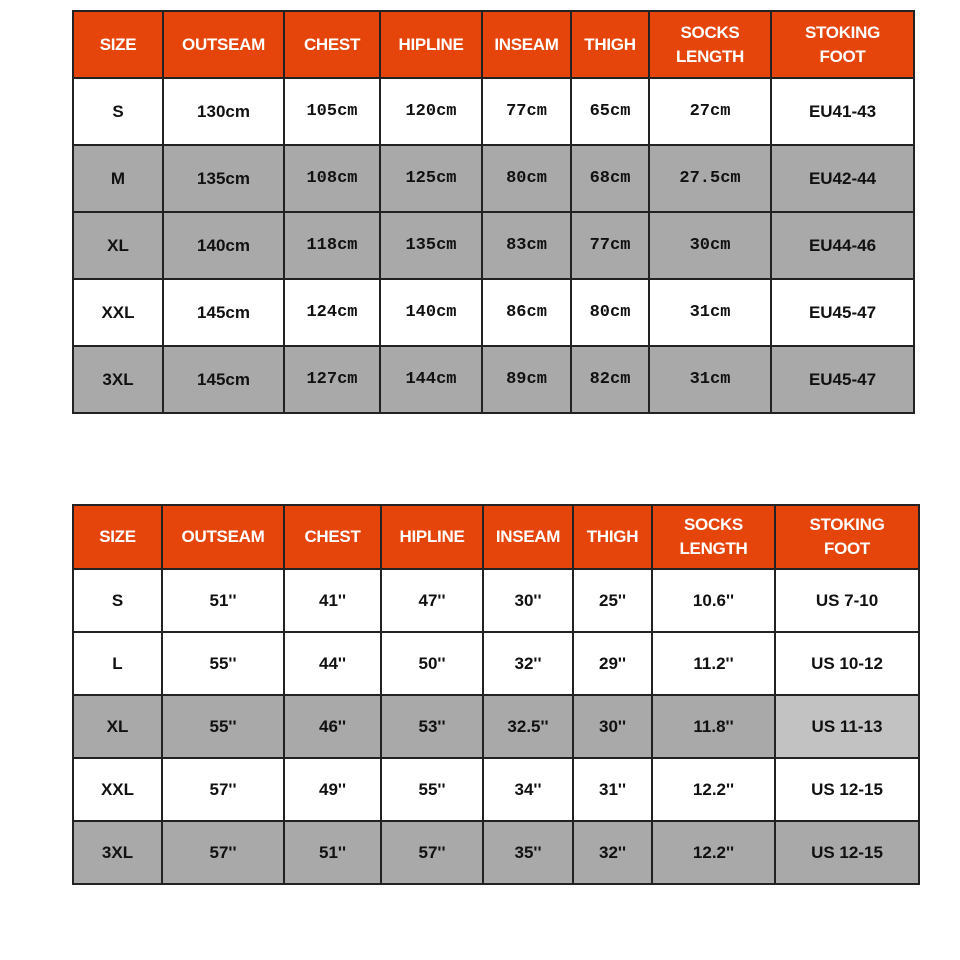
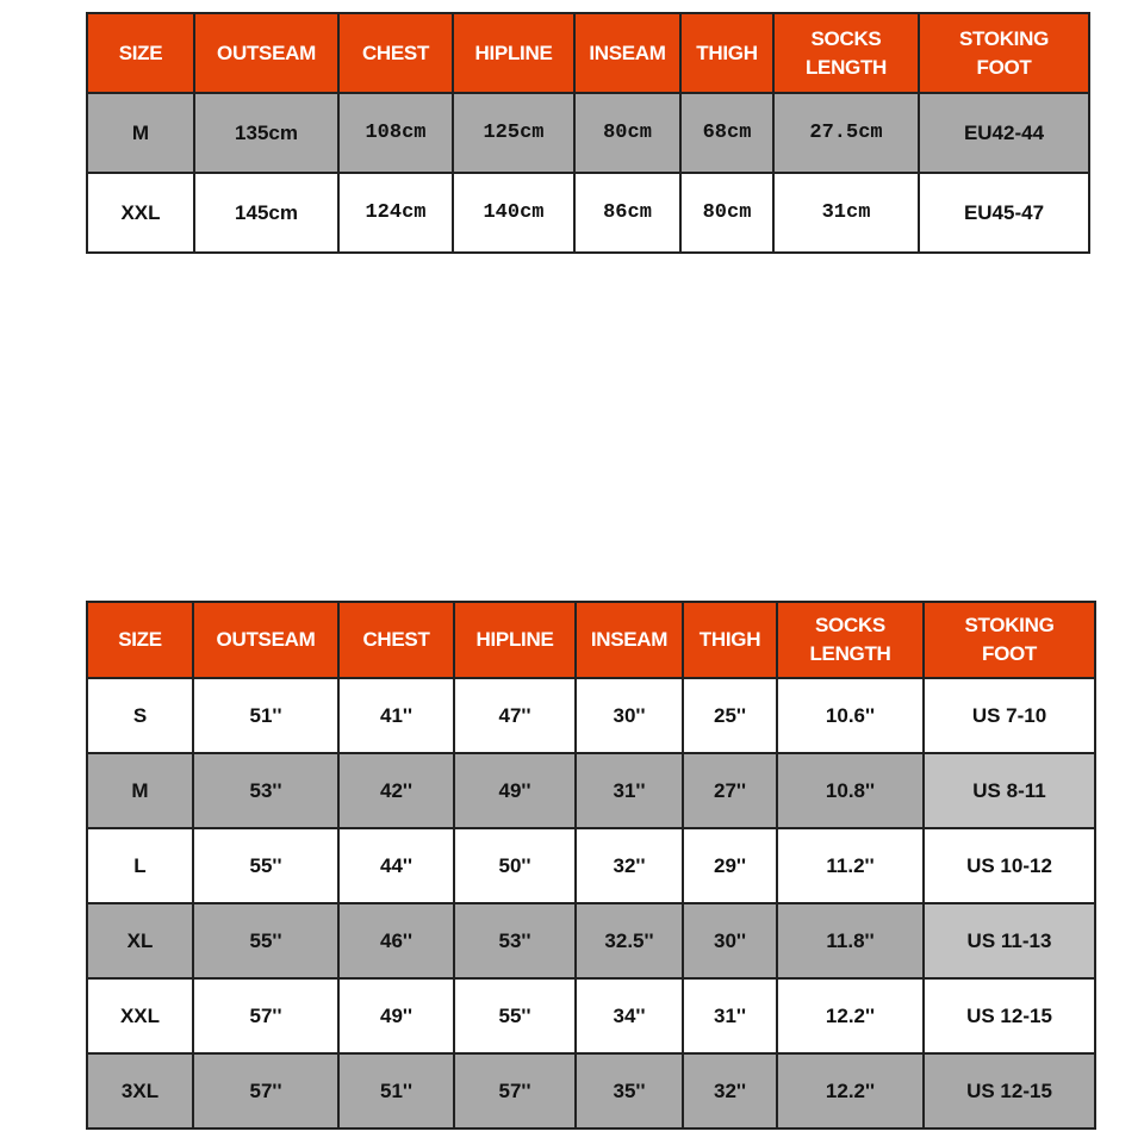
  SIZE	OUTSEAM	CHEST	HIPLINE	INSEAM	THIGH	SOCKSLENGTH	STOKINGFOOT
- S	130cm	105cm	120cm	77cm	65cm	27cm	EU41-43
  M	135cm	108cm	125cm	80cm	68cm	27.5cm	EU42-44
- XL	140cm	118cm	135cm	83cm	77cm	30cm	EU44-46
  XXL	145cm	124cm	140cm	86cm	80cm	31cm	EU45-47
- 3XL	145cm	127cm	144cm	89cm	82cm	31cm	EU45-47
  SIZE	OUTSEAM	CHEST	HIPLINE	INSEAM	THIGH	SOCKSLENGTH	STOKINGFOOT
  S	51''	41''	47''	30''	25''	10.6''	US 7-10
+ M	53''	42''	49''	31''	27''	10.8''	US 8-11
  L	55''	44''	50''	32''	29''	11.2''	US 10-12
  XL	55''	46''	53''	32.5''	30''	11.8''	US 11-13
  XXL	57''	49''	55''	34''	31''	12.2''	US 12-15
  3XL	57''	51''	57''	35''	32''	12.2''	US 12-15
